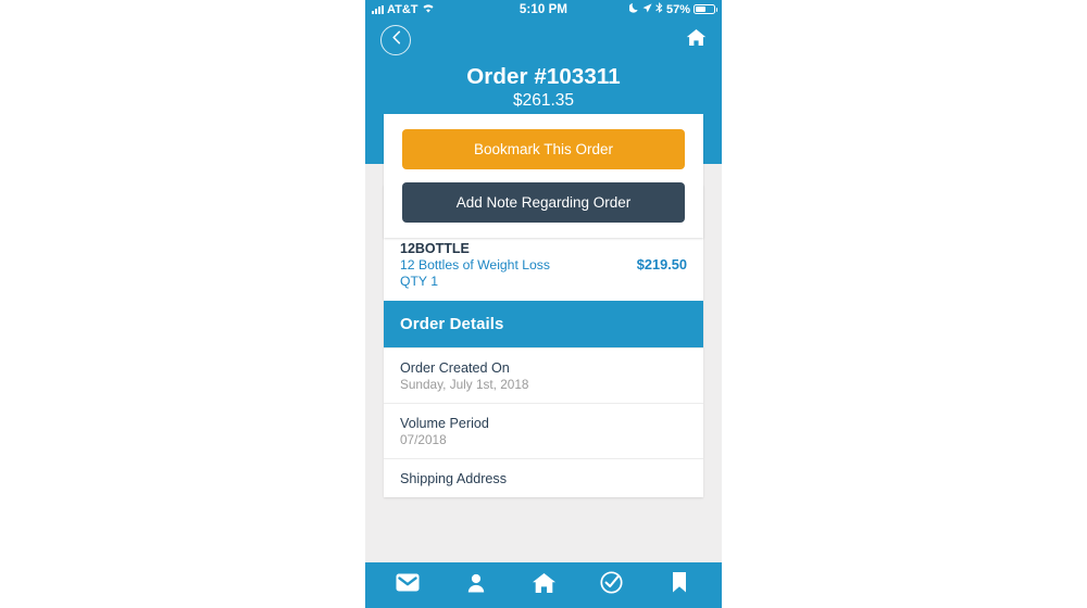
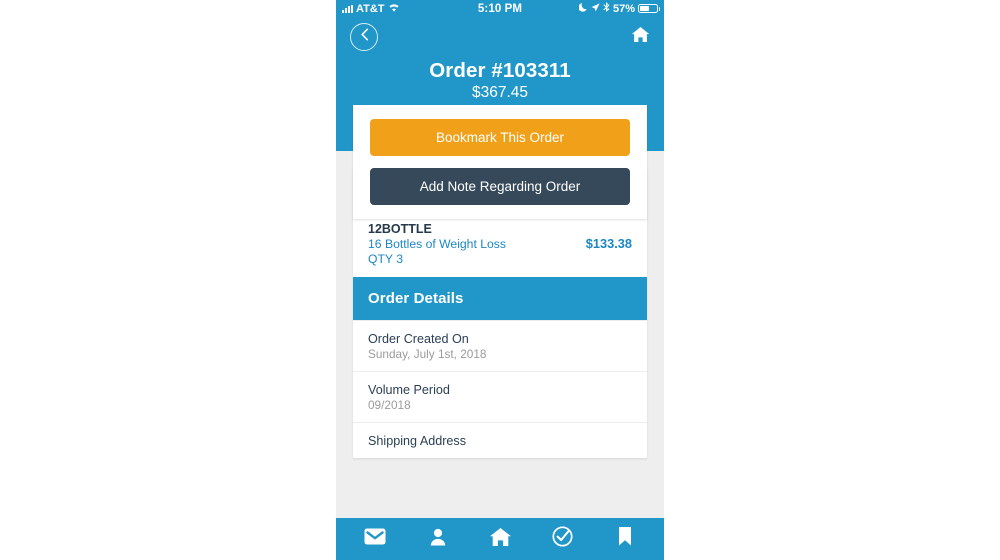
  AT&T
  5:10 PM
  57%
  Order #103311
- $261.35
+ $367.45
  Bookmark This Order
  Add Note Regarding Order
  12BOTTLE
- 12 Bottles of Weight Loss
+ 16 Bottles of Weight Loss
- QTY 1
+ QTY 3
- $219.50
+ $133.38
  Order Details
  Order Created On
  Sunday, July 1st, 2018
  Volume Period
- 07/2018
+ 09/2018
  Shipping Address
